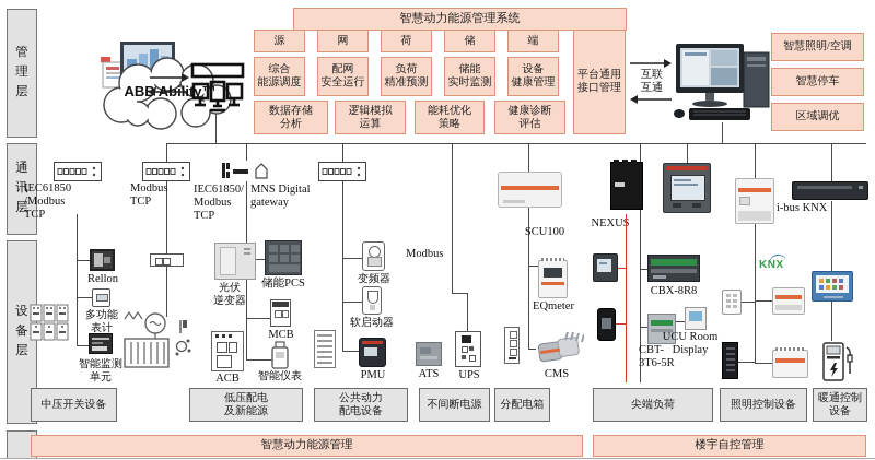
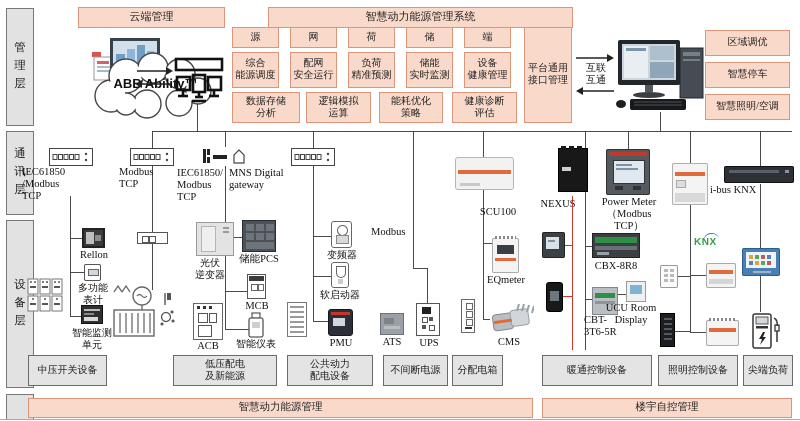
  管
  理
  层
  通
  讯
  层
  设
  备
  层
+ 云端管理
  智慧动力能源管理系统
  源
  网
  荷
  储
  端
  综合
  能源调度
  配网
  安全运行
  负荷
  精准预测
  储能
  实时监测
  设备
  健康管理
  数据存储
  分析
  逻辑模拟
  运算
  能耗优化
  策略
  健康诊断
  评估
  平台通用
  接口管理
  互联
  互通
- 智慧照明/空调
+ 区域调优
  智慧停车
- 区域调优
+ 智慧照明/空调
  IEC61850
  /Modbus
  TCP
  Modbus
  TCP
  IEC61850/
  Modbus
  TCP
  MNS Digital
  gateway
  Modbus
  SCU100
  NEXU
+ Power Meter
+ （Modbus TCP）
  i-bus KNX
  Rellon
  多功能
  表计
  智能监测
  单元
  光伏
  逆变器
  储能PCS
  MCB
  ACB
  智能仪表
  变频器
  软启动器
  PMU
  ATS
  UPS
  EQmeter
  CMS
  CBX-8R8
  UCU Room
  Display
  CBT-
  3T6-5R
  KNX
  中压开关设备
  低压配电
  及新能源
  公共动力
  配电设备
  不间断电源
  分配电箱
- 尖端负荷
+ 暖通控制设备
  照明控制设备
- 暖通控制设备
+ 尖端负荷
  智慧动力能源管理
  楼宇自控管理
